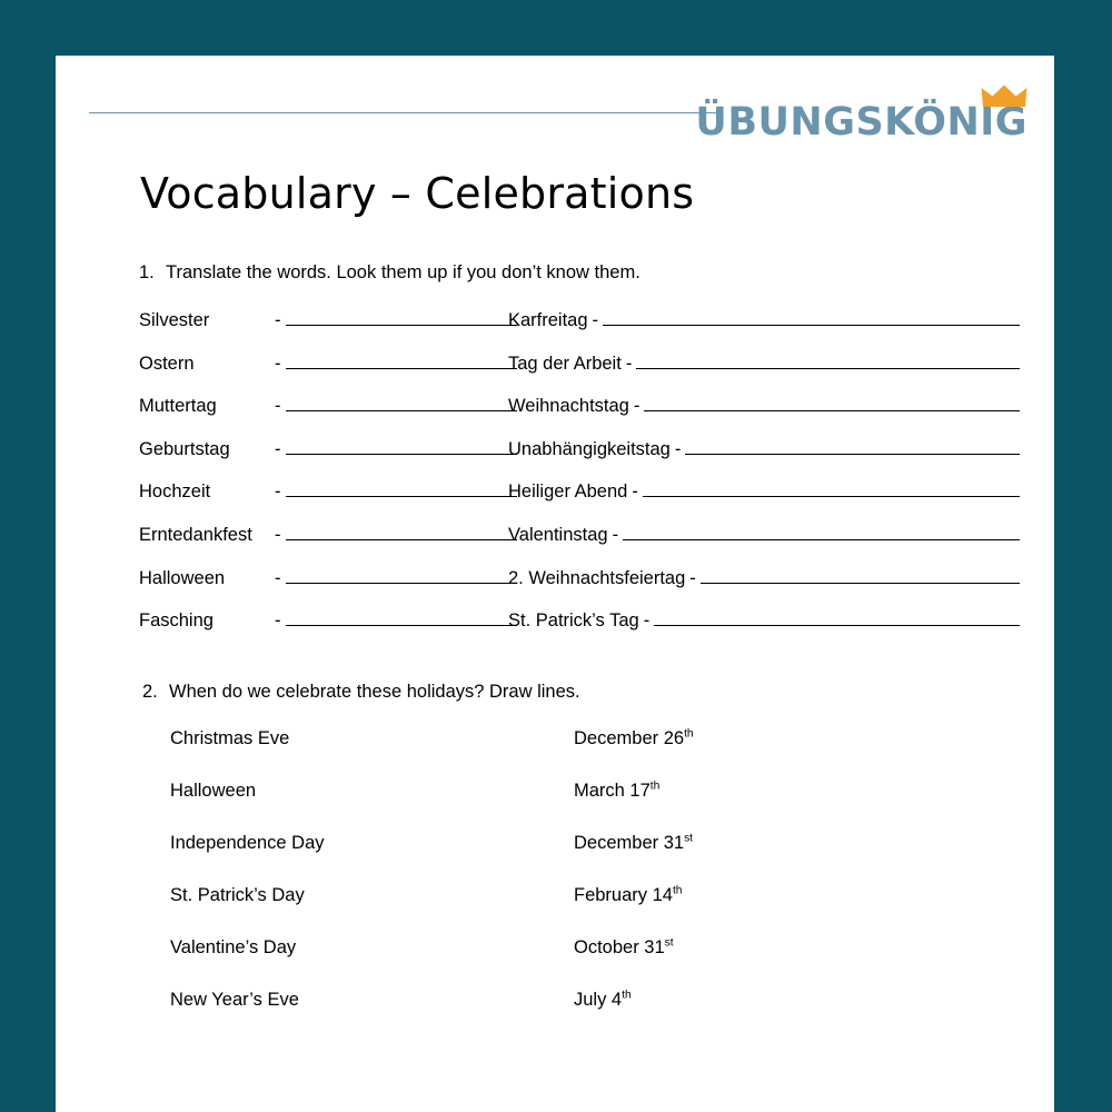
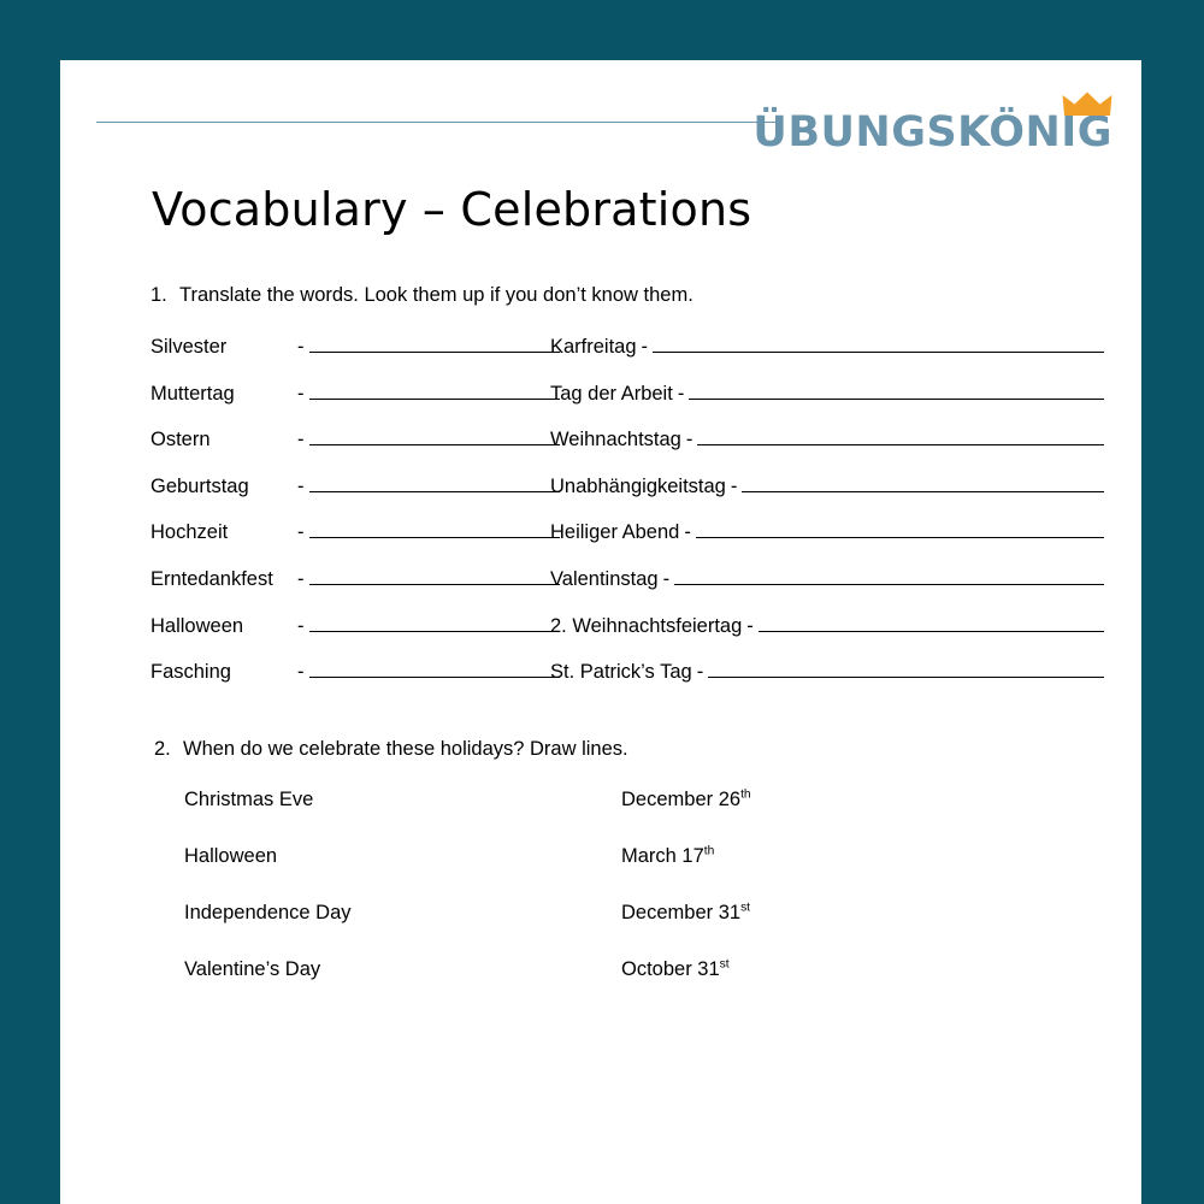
  ÜBUNGSKÖNIG
  Vocabulary – Celebrations
  1.
  Translate the words. Look them up if you don’t know them.
  Silvester
  -
  Karfreitag
  -
- Ostern
+ Muttertag
  -
  Tag der Arbeit
  -
- Muttertag
+ Ostern
  -
  Weihnachtstag
  -
  Geburtstag
  -
  Unabhängigkeitstag
  -
  Hochzeit
  -
  Heiliger Abend
  -
  Erntedankfest
  -
  Valentinstag
  -
  Halloween
  -
  2. Weihnachtsfeiertag
  -
  Fasching
  -
  St. Patrick’s Tag
  -
  2.
  When do we celebrate these holidays? Draw lines.
  Christmas Eve
  December 26th
  Halloween
  March 17th
  Independence Day
  December 31st
- St. Patrick’s Day
- February 14th
  Valentine’s Day
  October 31st
- New Year’s Eve
- July 4th
